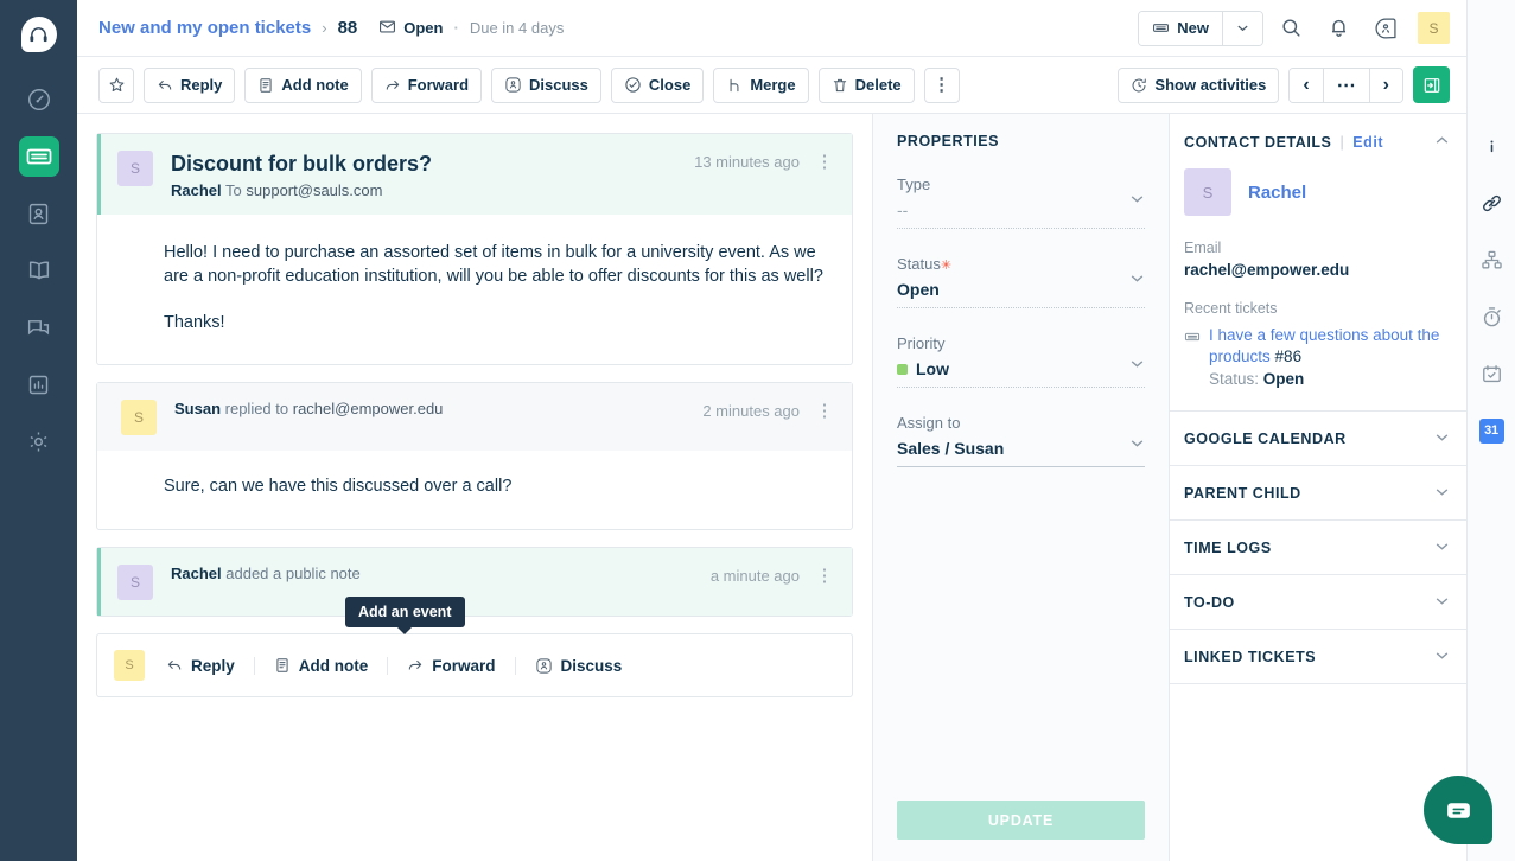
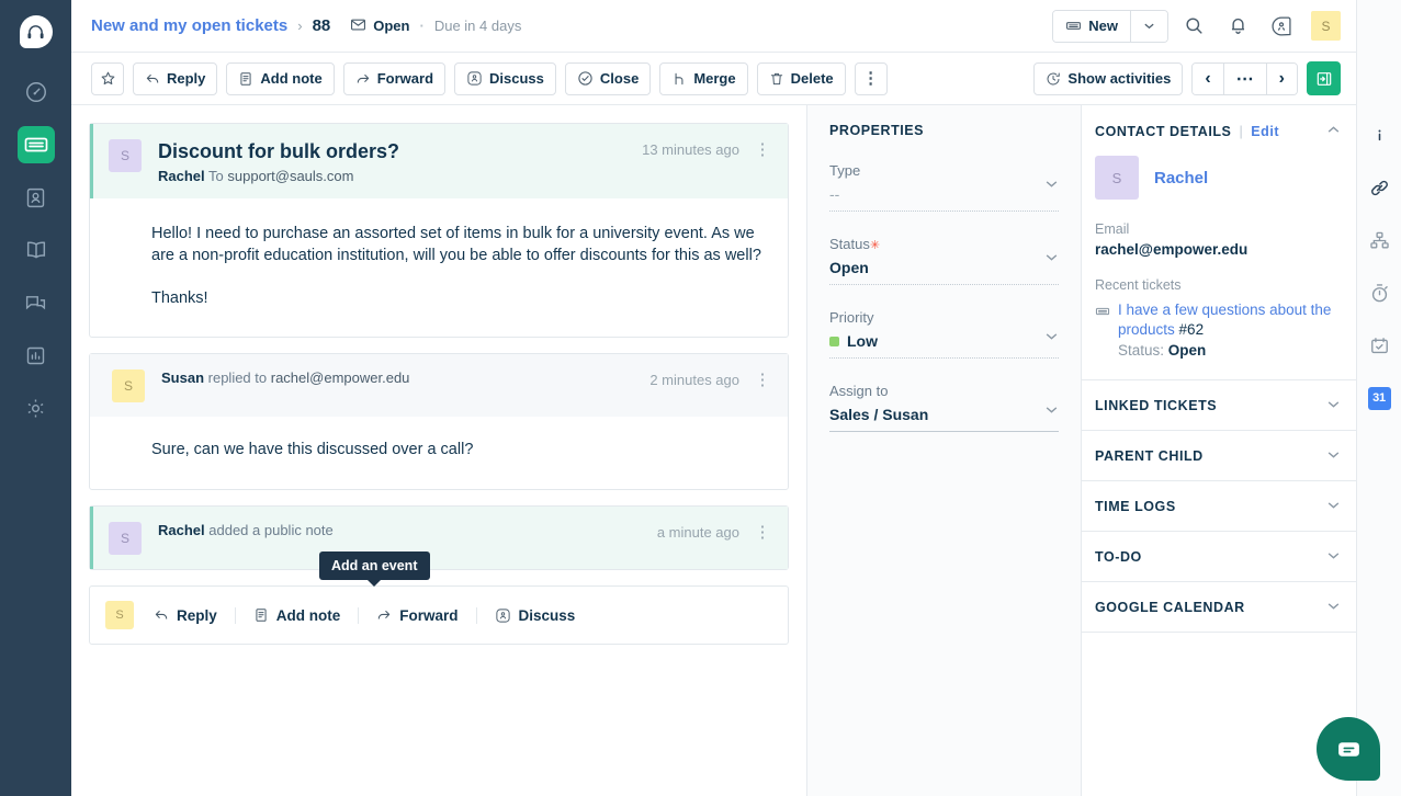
  New and my open tickets
  ›
  88
  Open
  ·
  Due in 4 days
  New
  S
  Reply
  Add note
  Forward
  Discuss
  Close
  Merge
  Delete
  ⋮
  Show activities
  ‹
  ⋯
  ›
  S
  Discount for bulk orders?
  Rachel To support@sauls.com
  13 minutes ago
  ⋮
  Hello! I need to purchase an assorted set of items in bulk for a university event. As we are a non-profit education institution, will you be able to offer discounts for this as well?
  Thanks!
  S
  Susan replied to rachel@empower.edu
  2 minutes ago
  ⋮
  Sure, can we have this discussed over a call?
  S
  Rachel added a public note
  a minute ago
  ⋮
  Add an event
  S
  Reply
  Add note
  Forward
  Discuss
  PROPERTIES
  Type
  --
  Status✳
  Open
  Priority
  Low
  Assign to
  Sales / Susan
- UPDATE
  CONTACT DETAILS
  |
  Edit
  S
  Rachel
  Email
  rachel@empower.edu
  Recent tickets
- I have a few questions about the products #86
+ I have a few questions about the products #62
  Status: Open
- GOOGLE CALENDAR
+ LINKED TICKETS
  PARENT CHILD
  TIME LOGS
  TO-DO
- LINKED TICKETS
+ GOOGLE CALENDAR
  31
